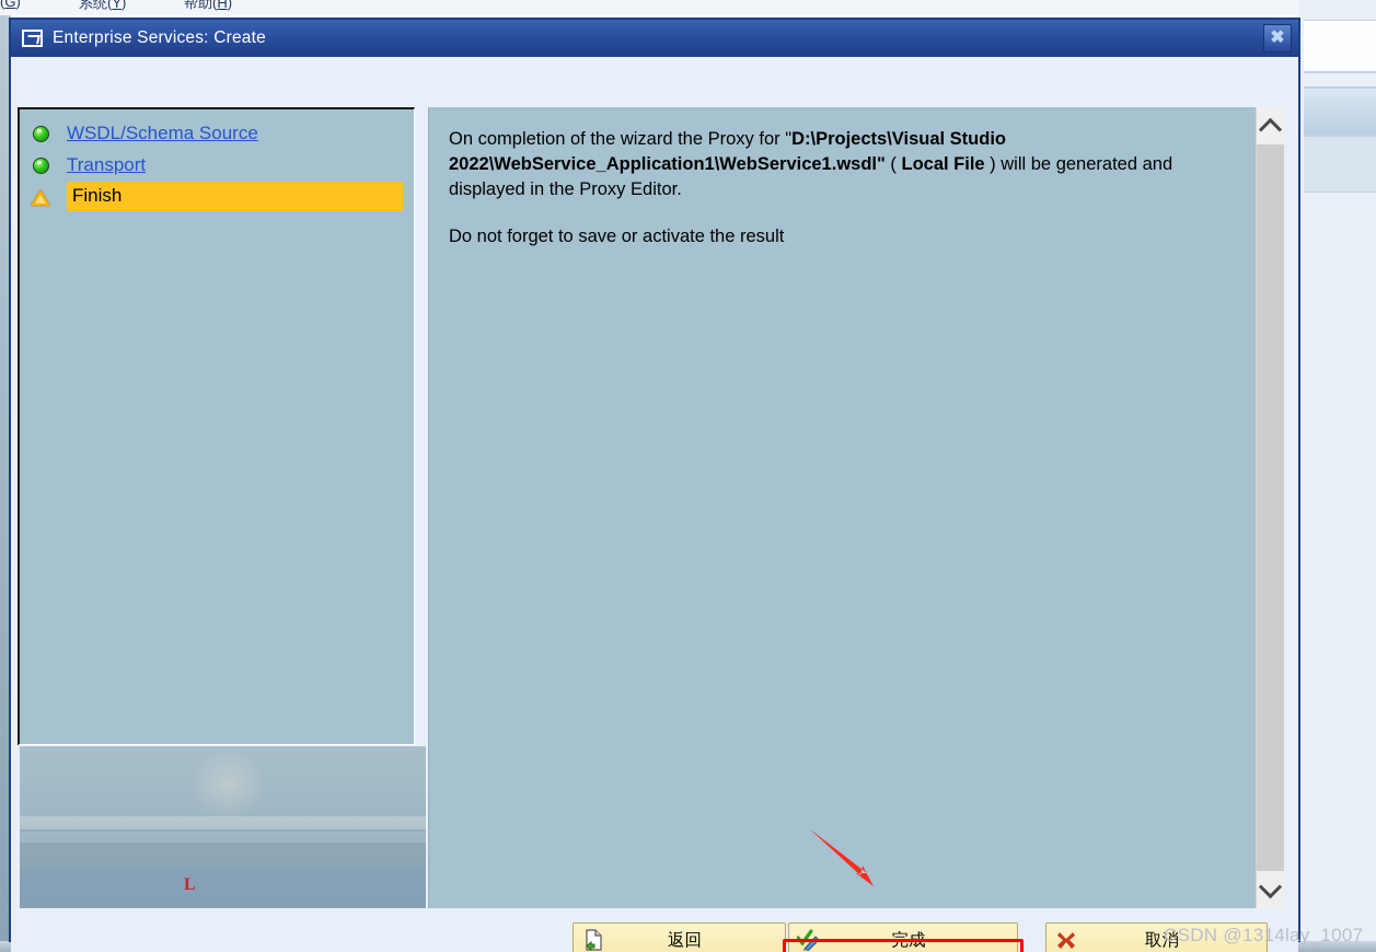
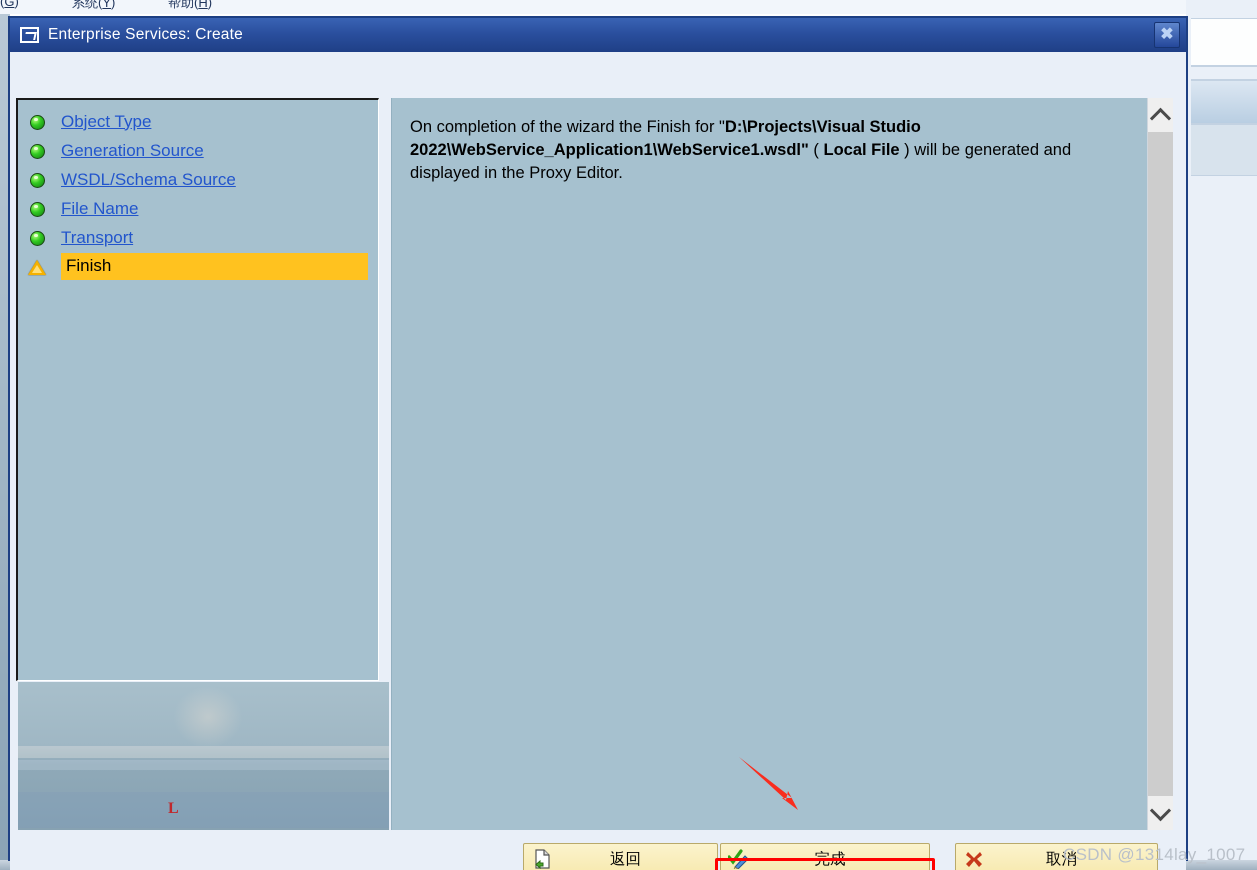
  (G)
  系统(Y)
  帮助(H)
  Enterprise Services: Create
  ✖
+ Object Type
+ Generation Source
  WSDL/Schema Source
+ File Name
  Transport
  Finish
  L
- On completion of the wizard the Proxy for "D:\Projects\Visual Studio 2022\WebService_Application1\WebService1.wsdl" ( Local File ) will be generated and displayed in the Proxy Editor.
+ On completion of the wizard the Finish for "D:\Projects\Visual Studio 2022\WebService_Application1\WebService1.wsdl" ( Local File ) will be generated and displayed in the Proxy Editor.
- Do not forget to save or activate the result
  返回
  完成
  取消
  CSDN @1314lay_1007
